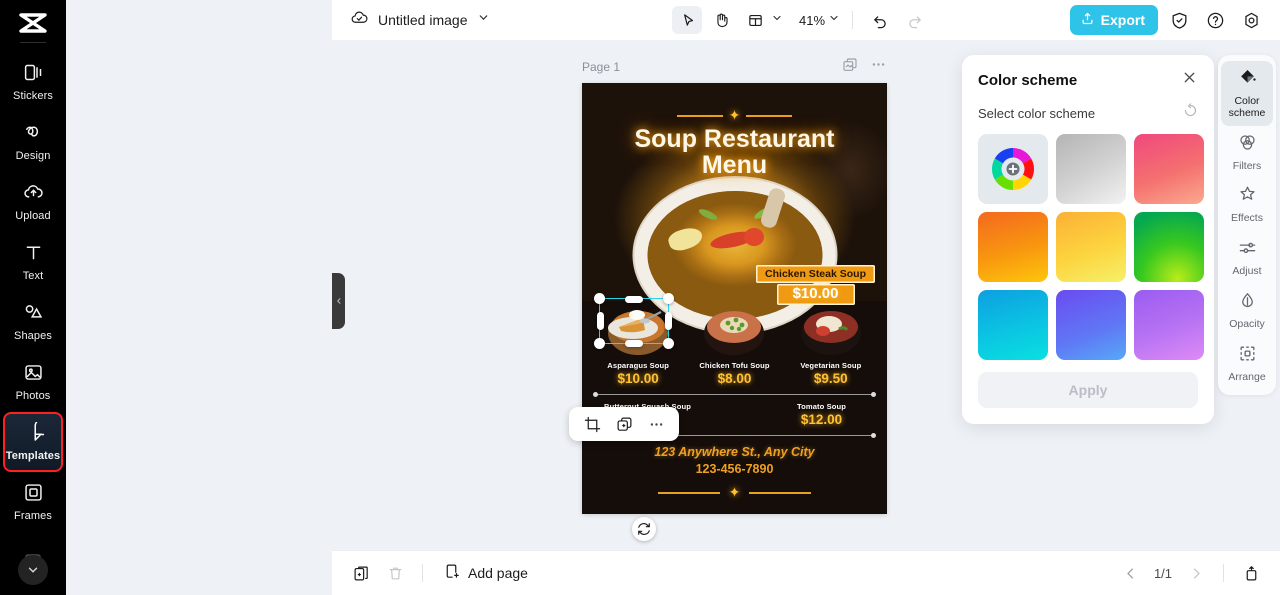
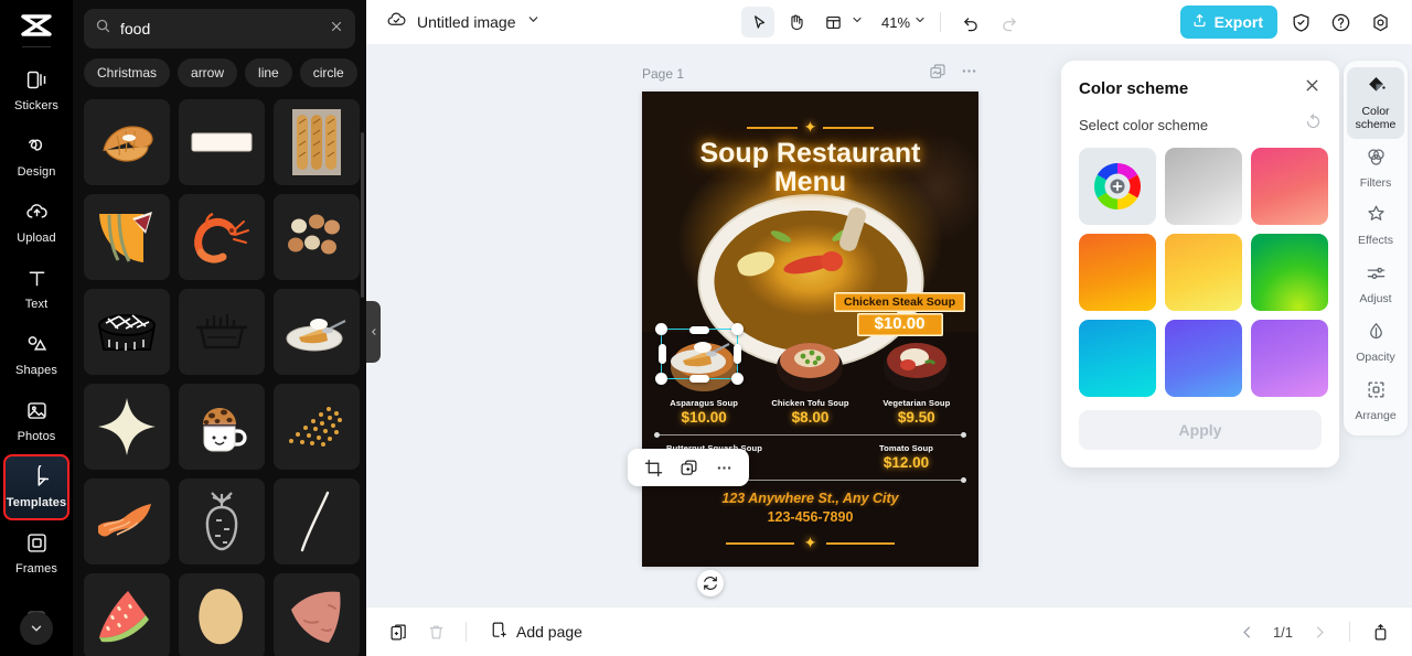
  Stickers
  Design
  Upload
  Text
  Shapes
  Photos
  Templates
  Frames
+ food
+ Christmas
+ arrow
+ line
+ circle
  Untitled image
  41%
  Export
  Page 1
  ✦
  Soup Restaurant
  Menu
  Chicken Steak Soup
  $10.00
  Asparagus Soup
  $10.00
  Chicken Tofu Soup
  $8.00
  Vegetarian Soup
  $9.50
  Tomato Soup
  $12.00
  123 Anywhere St., Any City
  123-456-7890
  ✦
  Color scheme
  Select color scheme
  Apply
  Color
  scheme
  Filters
  Effects
  Adjust
  Opacity
  Arrange
  Add page
  1/1
